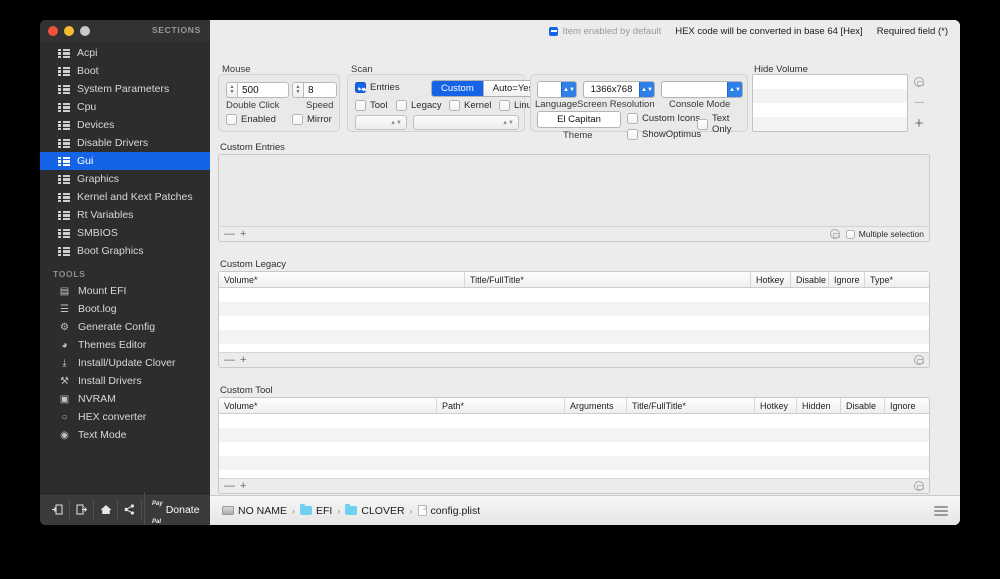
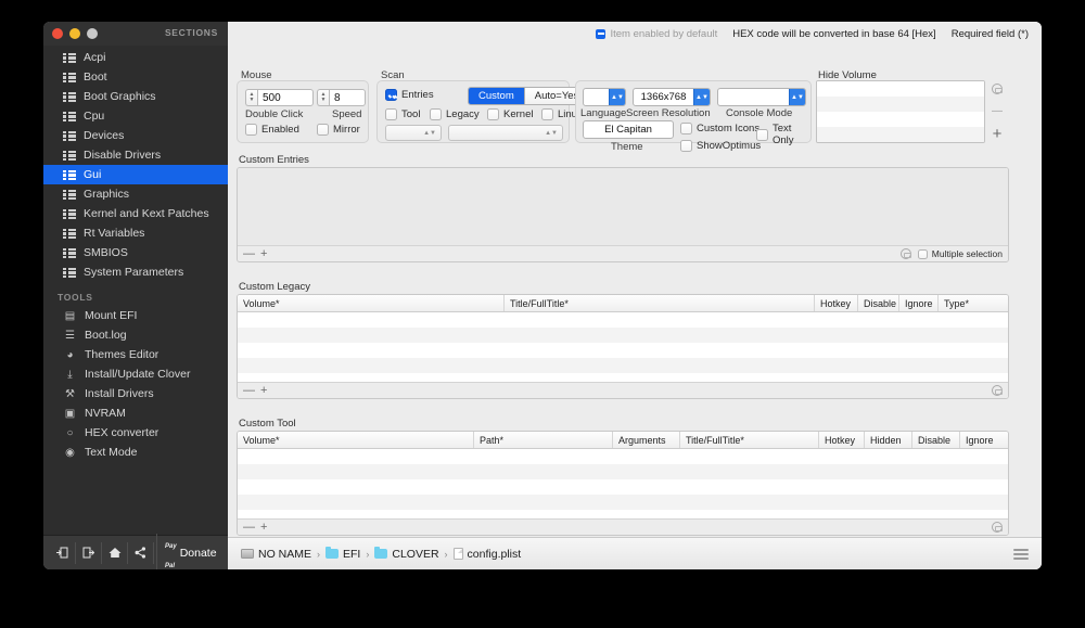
  SECTIONS
  Acpi
  Boot
- System Parameters
+ Boot Graphics
  Cpu
  Devices
  Disable Drivers
  Gui
  Graphics
  Kernel and Kext Patches
  Rt Variables
  SMBIOS
- Boot Graphics
+ System Parameters
  TOOLS
  ▤
  Mount EFI
  ☰
  Boot.log
- ⚙
- Generate Config
  ◕
  Themes Editor
  ⤓
  Install/Update Clover
  ⚒
  Install Drivers
  ▣
  NVRAM
  ○
  HEX converter
  ◉
  Text Mode
  Donate
  Item enabled by default
  HEX code will be converted in base 64 [Hex]
  Required field (*)
  Mouse
  500
  8
  Double Click
  Speed
  Enabled
  Mirror
  Scan
  Entries
  Custom
  Auto=Ye
  Tool
  Legacy
  Kernel
  1366x768
  Language
  Screen Resolution
  Console Mode
  El Capitan
  Theme
  Custom Icon
  Text Only
  ShowOptimus
  Hide Volume
  —
  +
  Custom Entries
  —
  +
  Multiple selection
  Custom Legacy
  Volume*
  Title/FullTitle*
  Hotkey
  Disable
  Ignore
  Type*
  —
  +
  Custom Tool
  Volume*
  Path*
  Arguments
  Title/FullTitle*
  Hotkey
  Hidden
  Disable
  Ignore
  —
  +
  NO NAME
  ›
  EFI
  ›
  CLOVER
  ›
  config.plist
